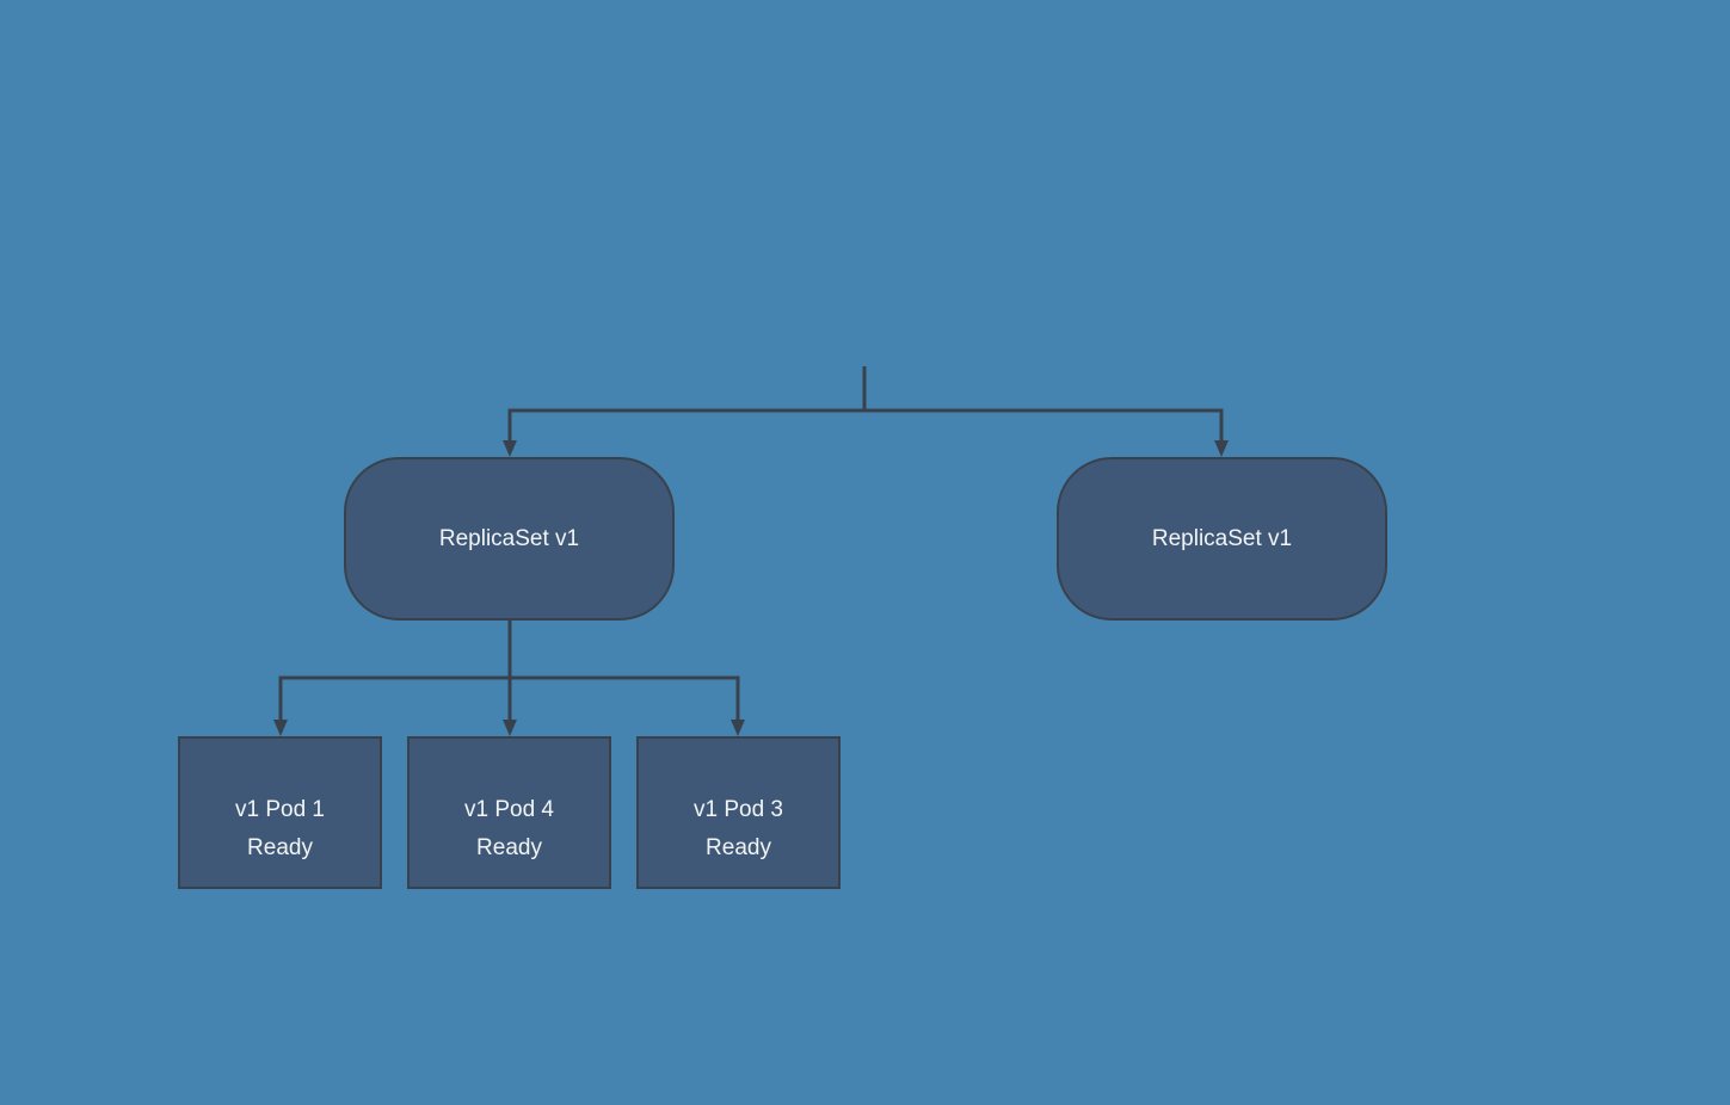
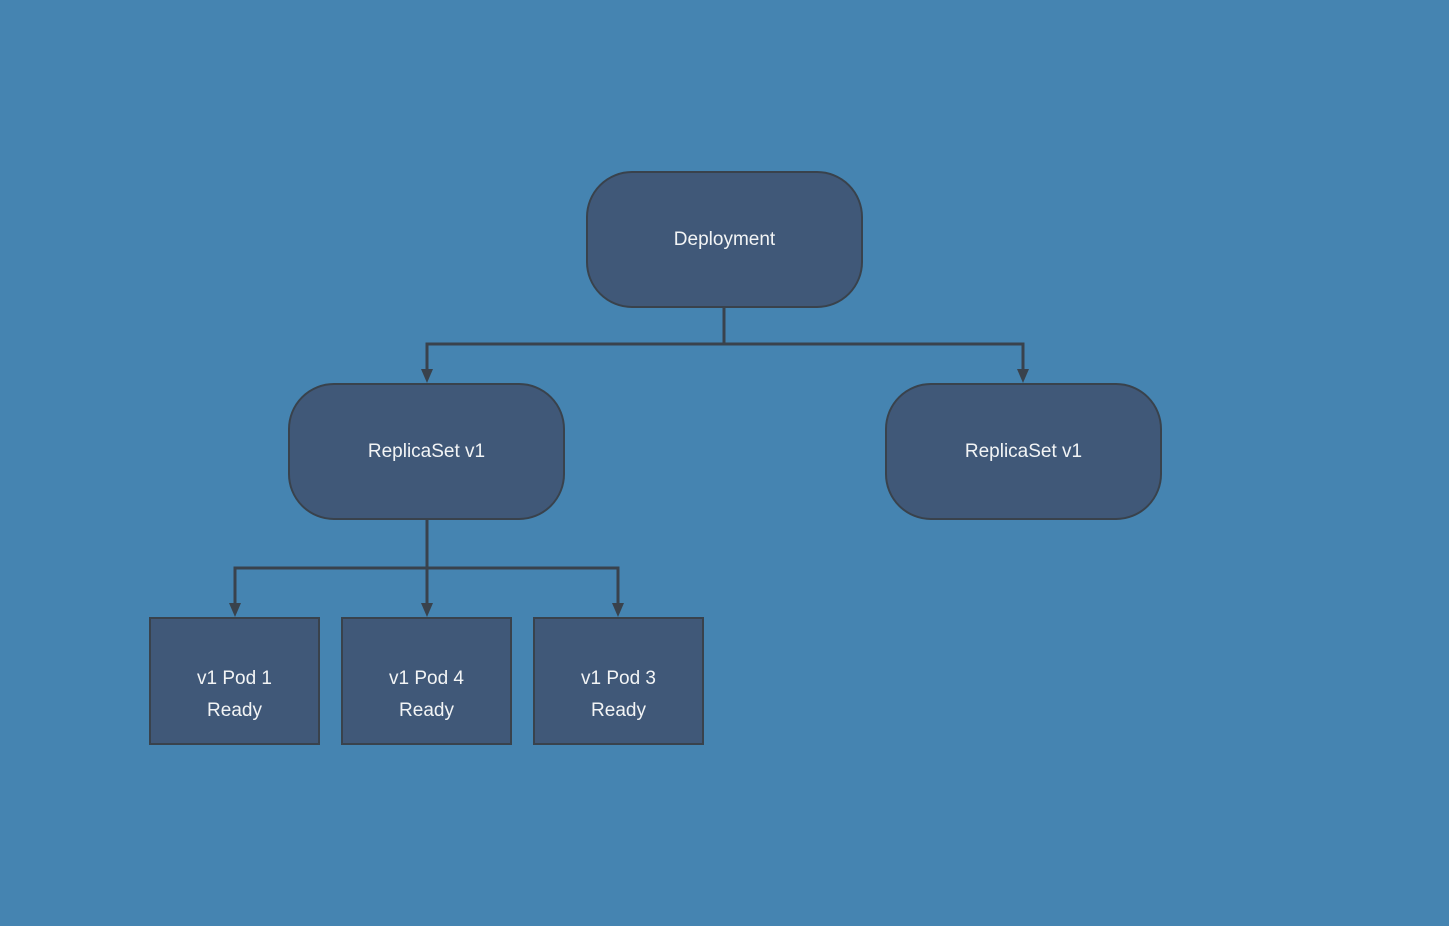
+ Deployment
  ReplicaSet v1
  ReplicaSet v1
  v1 Pod 1
  Ready
  v1 Pod 4
  Ready
  v1 Pod 3
  Ready
